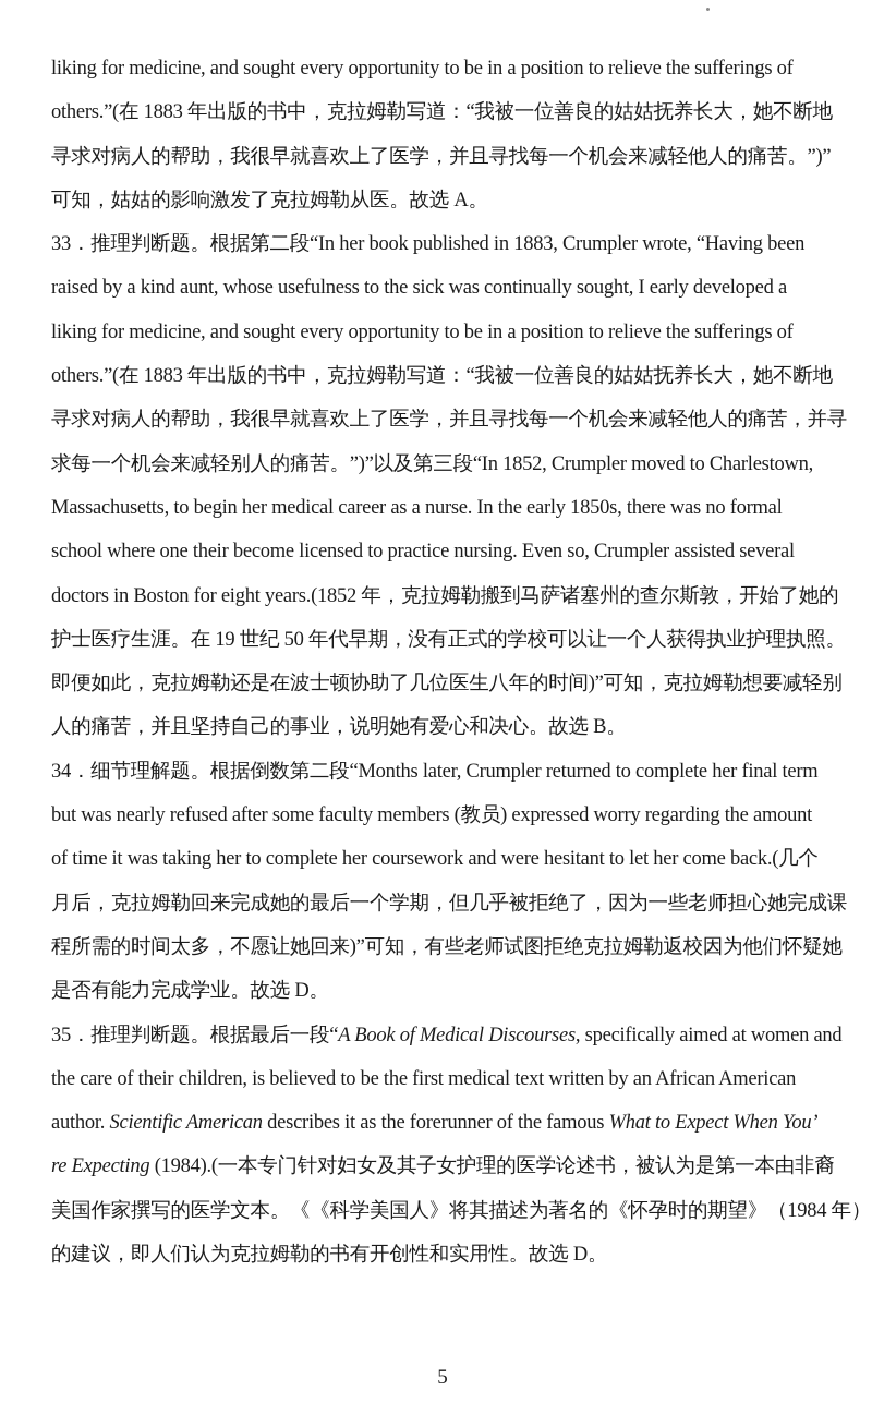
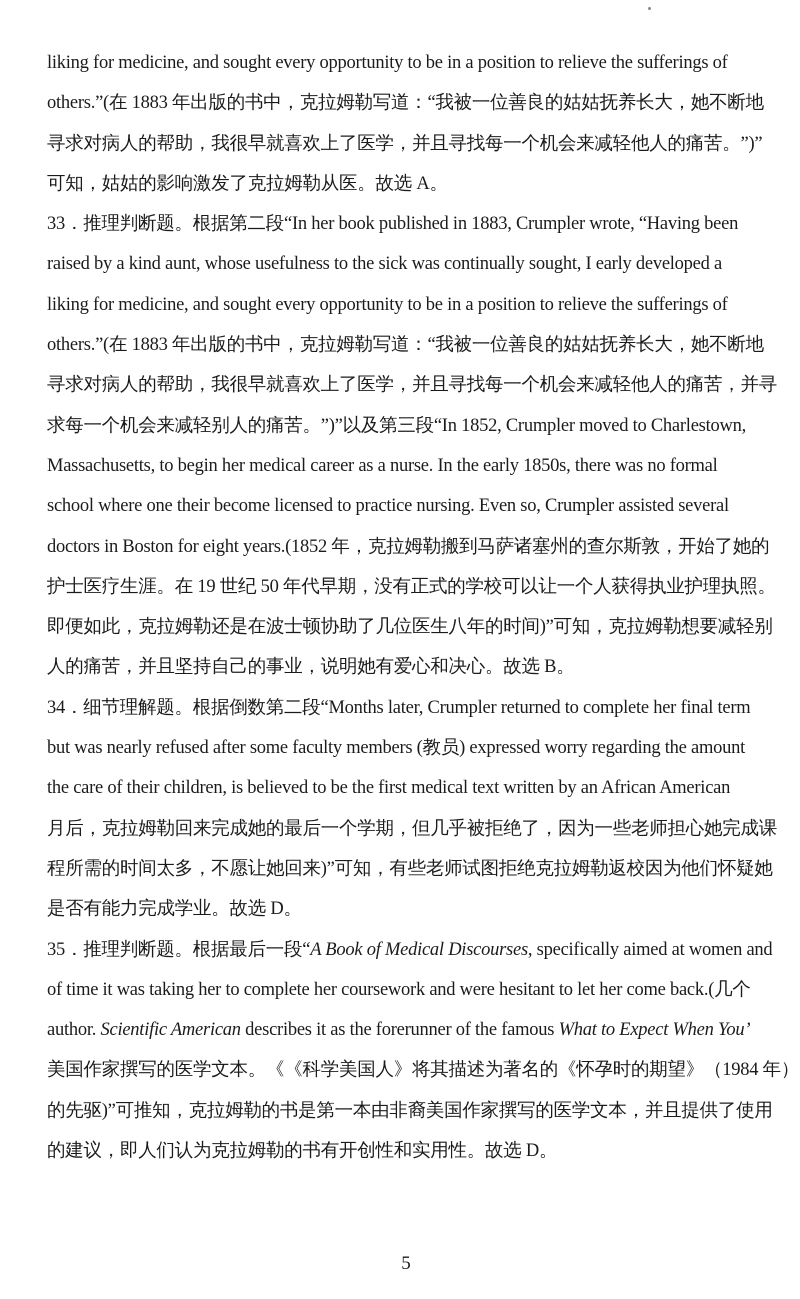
  liking for medicine, and sought every opportunity to be in a position to relieve the sufferings of
  others.”(在 1883 年出版的书中，克拉姆勒写道：“我被一位善良的姑姑抚养长大，她不断地
  寻求对病人的帮助，我很早就喜欢上了医学，并且寻找每一个机会来减轻他人的痛苦。”)”
  可知，姑姑的影响激发了克拉姆勒从医。故选 A。
  33．推理判断题。根据第二段“In her book published in 1883, Crumpler wrote, “Having been
  raised by a kind aunt, whose usefulness to the sick was continually sought, I early developed a
  liking for medicine, and sought every opportunity to be in a position to relieve the sufferings of
  others.”(在 1883 年出版的书中，克拉姆勒写道：“我被一位善良的姑姑抚养长大，她不断地
  寻求对病人的帮助，我很早就喜欢上了医学，并且寻找每一个机会来减轻他人的痛苦，并寻
  求每一个机会来减轻别人的痛苦。”)”以及第三段“In 1852, Crumpler moved to Charlestown,
  Massachusetts, to begin her medical career as a nurse. In the early 1850s, there was no formal
  school where one their become licensed to practice nursing. Even so, Crumpler assisted several
  doctors in Boston for eight years.(1852 年，克拉姆勒搬到马萨诸塞州的查尔斯敦，开始了她的
  护士医疗生涯。在 19 世纪 50 年代早期，没有正式的学校可以让一个人获得执业护理执照。
  即便如此，克拉姆勒还是在波士顿协助了几位医生八年的时间)”可知，克拉姆勒想要减轻别
  人的痛苦，并且坚持自己的事业，说明她有爱心和决心。故选 B。
  34．细节理解题。根据倒数第二段“Months later, Crumpler returned to complete her final term
  but was nearly refused after some faculty members (教员) expressed worry regarding the amount
- of time it was taking her to complete her coursework and were hesitant to let her come back.(几个
+ the care of their children, is believed to be the first medical text written by an African American
  月后，克拉姆勒回来完成她的最后一个学期，但几乎被拒绝了，因为一些老师担心她完成课
  程所需的时间太多，不愿让她回来)”可知，有些老师试图拒绝克拉姆勒返校因为他们怀疑她
  是否有能力完成学业。故选 D。
  35．推理判断题。根据最后一段“A Book of Medical Discourses, specifically aimed at women and
- the care of their children, is believed to be the first medical text written by an African American
+ of time it was taking her to complete her coursework and were hesitant to let her come back.(几个
  author. Scientific American describes it as the forerunner of the famous What to Expect When You’
- re Expecting (1984).(一本专门针对妇女及其子女护理的医学论述书，被认为是第一本由非裔
  美国作家撰写的医学文本。《《科学美国人》将其描述为著名的《怀孕时的期望》（1984 年）
+ 的先驱)”可推知，克拉姆勒的书是第一本由非裔美国作家撰写的医学文本，并且提供了使用
  的建议，即人们认为克拉姆勒的书有开创性和实用性。故选 D。
  5
